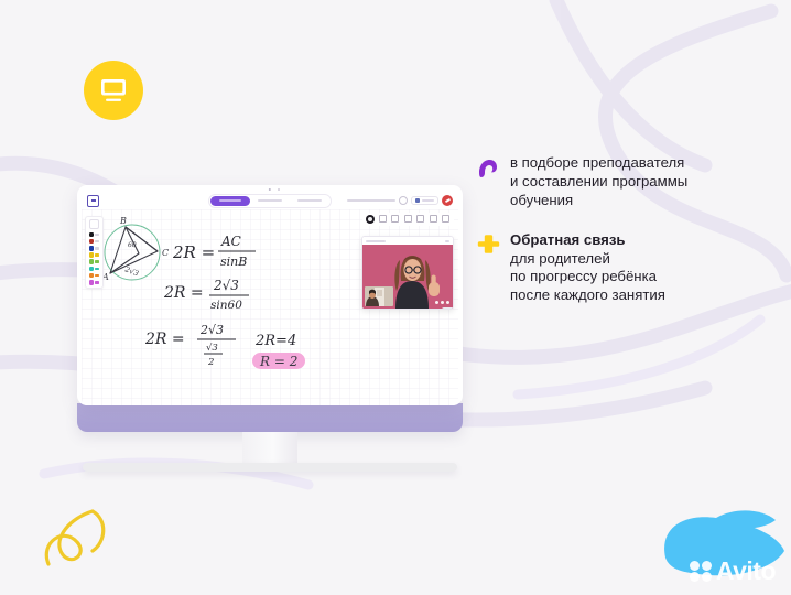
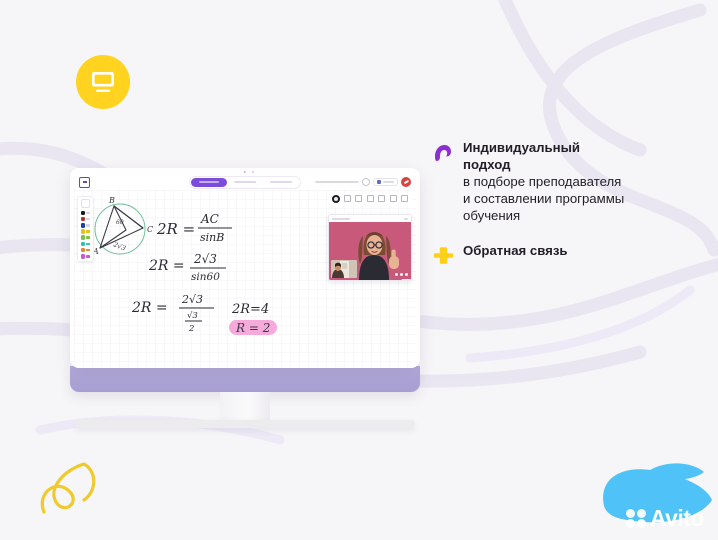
  B
  A
  C
  2R =
  AC
  sinB
  2R =
  2√3
  sin60
  2R =
  2√3
  √3
  2
  2R=4
  R = 2
+ Индивидуальный
+ подход
  в подборе преподавателя
  и составлении программы
  обучения
  Обратная связь
- для родителей
- по прогрессу ребёнка
- после каждого занятия
  Avito
